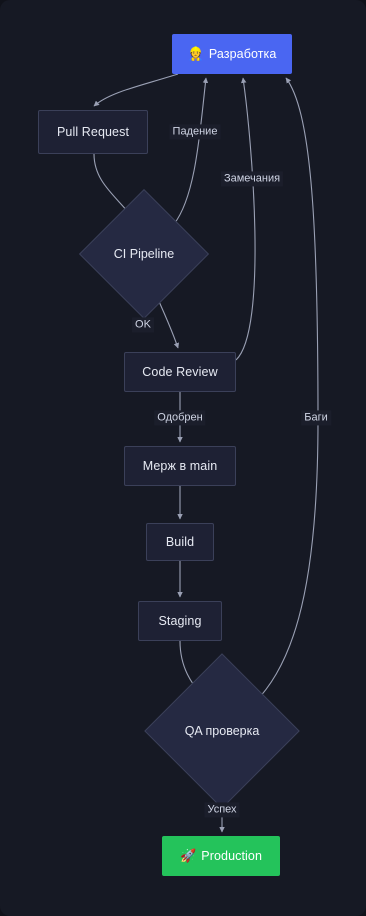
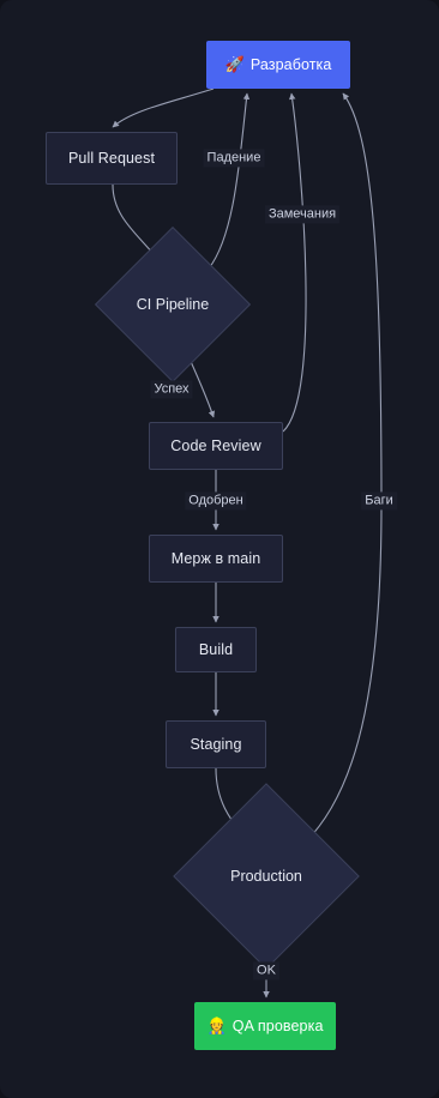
- 👷
+ 🚀
  Разработка
  Pull Request
  CI Pipeline
  Code Review
  Мерж в main
  Build
  Staging
- QA проверка
+ Production
- 🚀
+ 👷
- Production
+ QA проверка
  Падение
- OK
+ Успех
  Замечания
  Одобрен
  Баги
- Успех
+ OK
